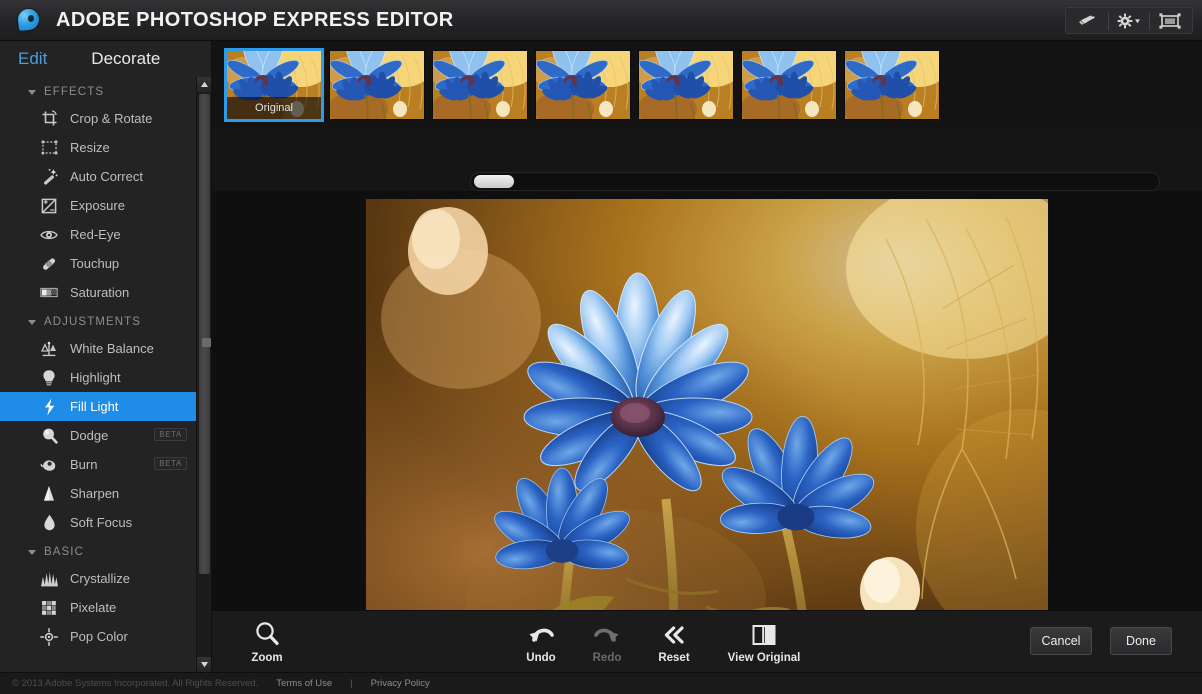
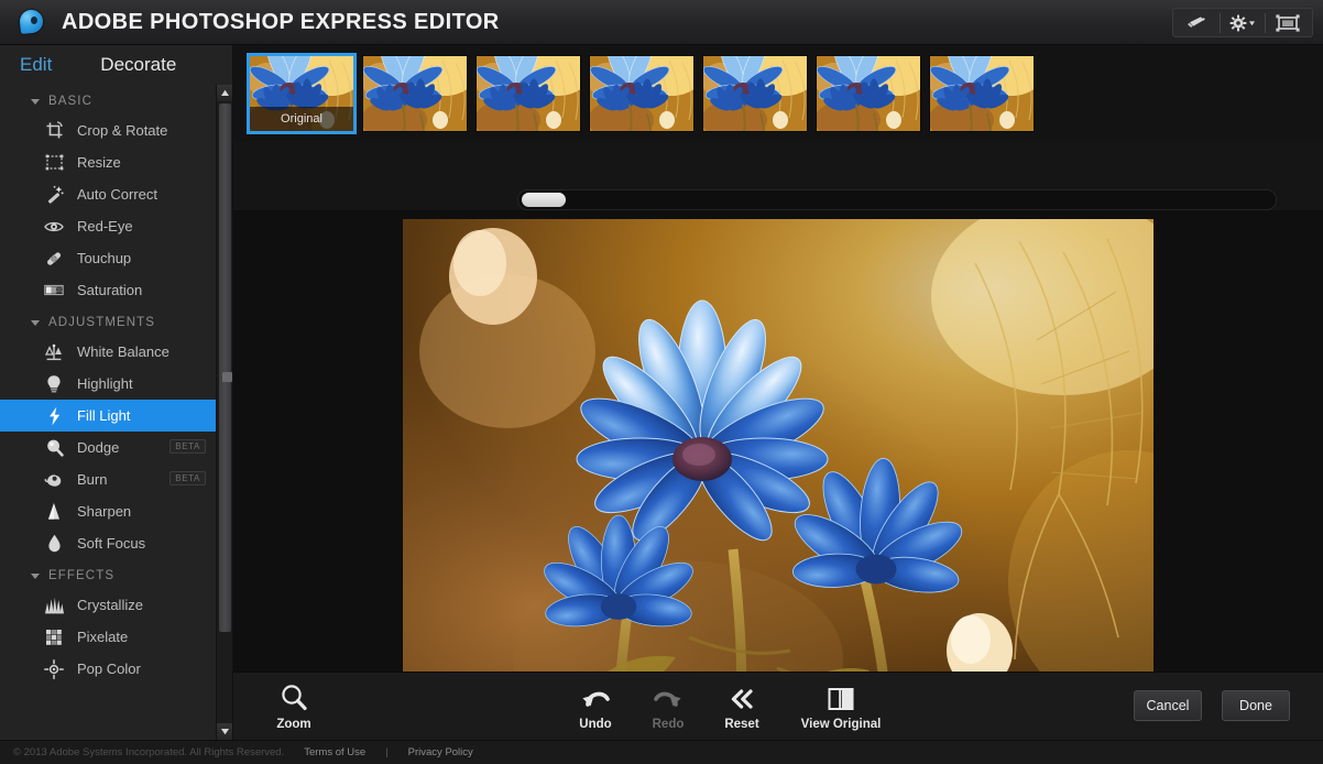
  ADOBE PHOTOSHOP EXPRESS EDITOR
  Edit
  Decorate
- EFFECTS
+ BASIC
  Crop & Rotate
  Resize
  Auto Correct
- Exposure
  Red-Eye
  Touchup
  Saturation
  ADJUSTMENTS
  White Balance
  Highlight
  Fill Light
  Dodge
  BETA
  Burn
  BETA
  Sharpen
  Soft Focus
- BASIC
+ EFFECTS
  Crystallize
  Pixelate
  Pop Color
  Original
  Zoom
  Undo
  Redo
  Reset
  View Original
  Cancel
  Done
  © 2013 Adobe Systems Incorporated. All Rights Reserved.
  Terms of Use
  |
  Privacy Policy
